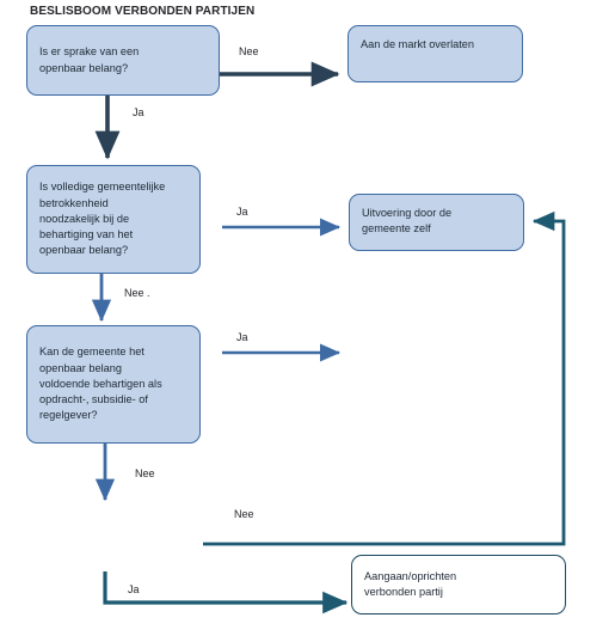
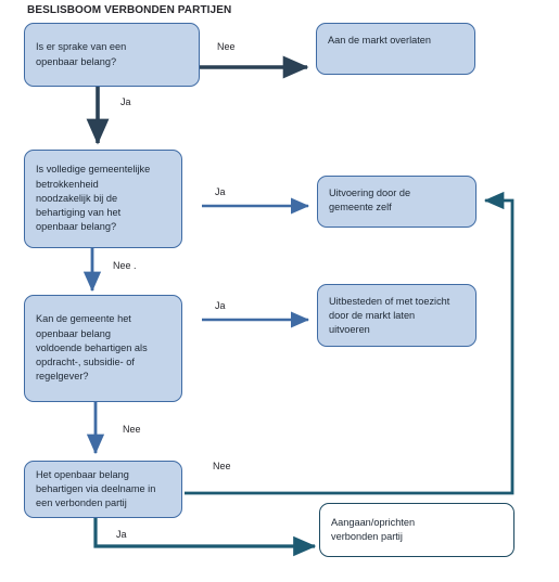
  BESLISBOOM VERBONDEN PARTIJEN
  Is er sprake van een
  openbaar belang?
  Aan de markt overlaten
  Is volledige gemeentelijke
  betrokkenheid
  noodzakelijk bij de
  behartiging van het
  openbaar belang?
  Uitvoering door de
  gemeente zelf
  Kan de gemeente het
  openbaar belang
  voldoende behartigen als
  opdracht-, subsidie- of
  regelgever?
+ Uitbesteden of met toezicht
+ door de markt laten
+ uitvoeren
+ Het openbaar belang
+ behartigen via deelname in
+ een verbonden partij
  Aangaan/oprichten
  verbonden partij
  Nee
  Ja
  Ja
  Nee .
  Ja
  Nee
  Nee
  Ja
